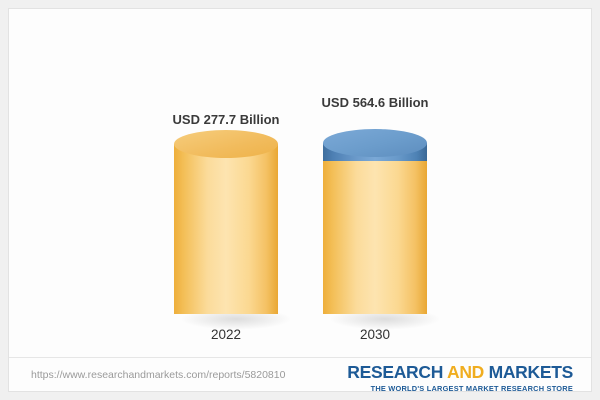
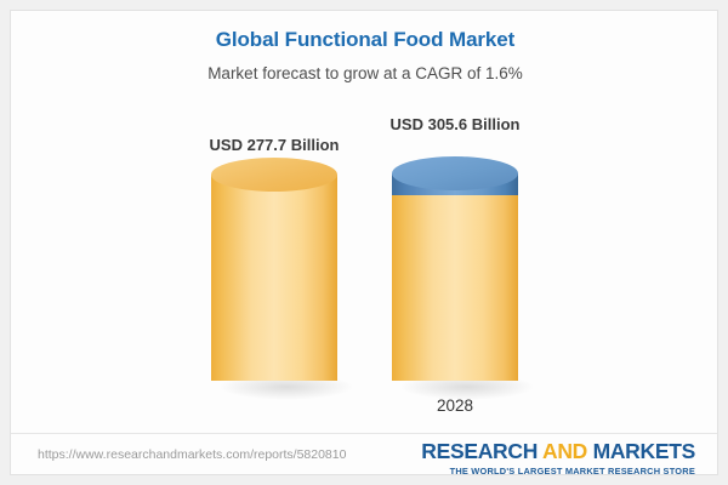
+ Global Functional Food Market
+ Market forecast to grow at a CAGR of 1.6%
  USD 277.7 Billion
- USD 564.6 Billion
+ USD 305.6 Billion
- 2022
- 2030
+ 2028
  https://www.researchandmarkets.com/reports/5820810
  RESEARCH AND MARKETS
  THE WORLD'S LARGEST MARKET RESEARCH STORE
